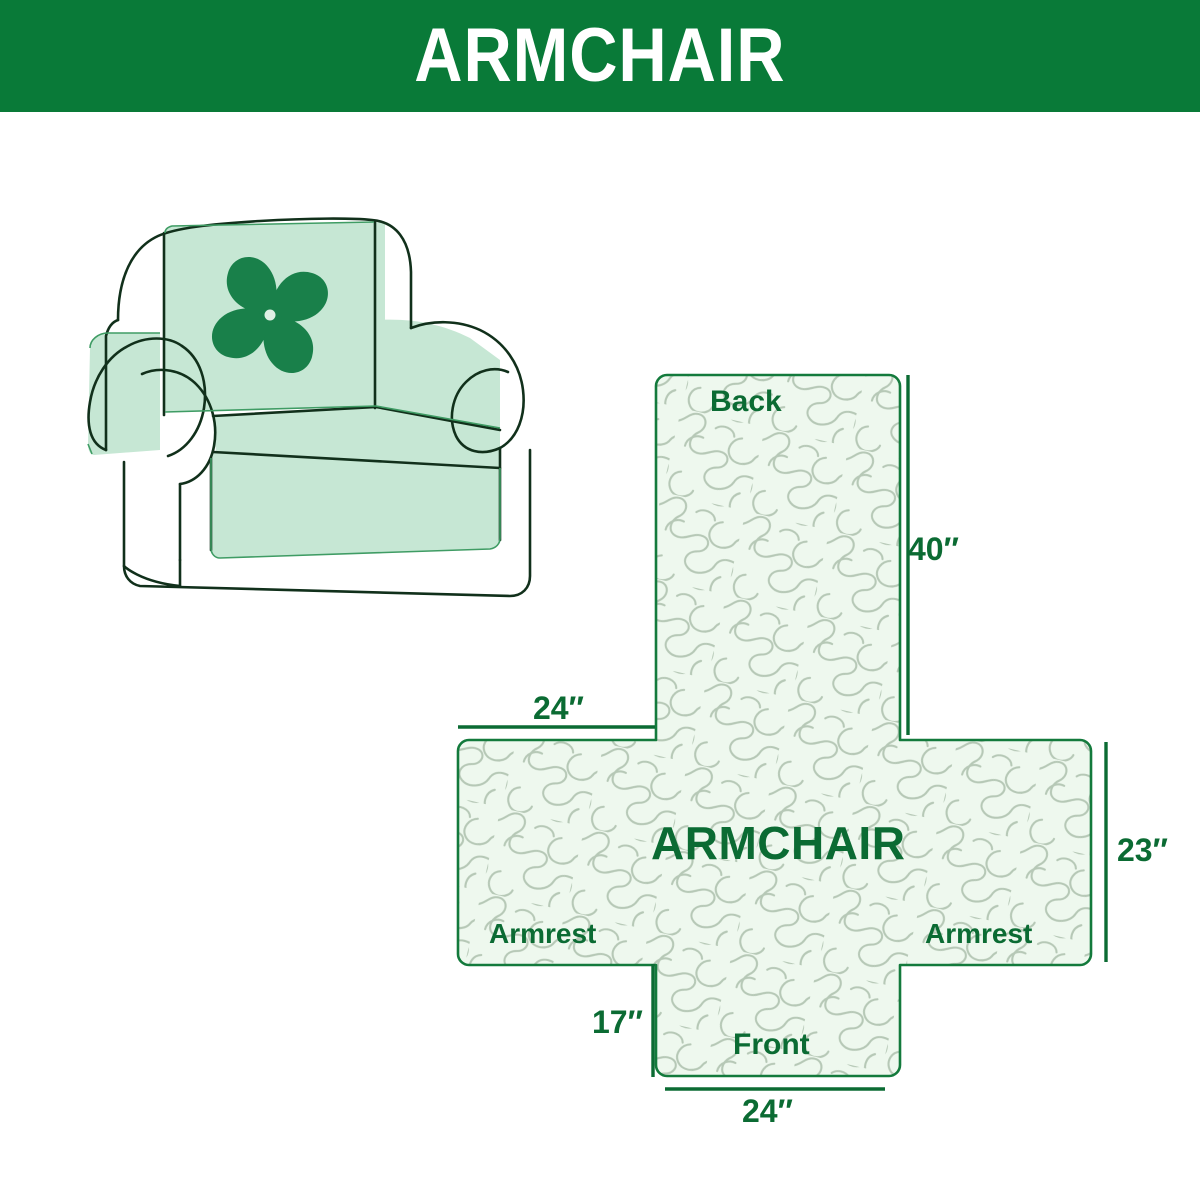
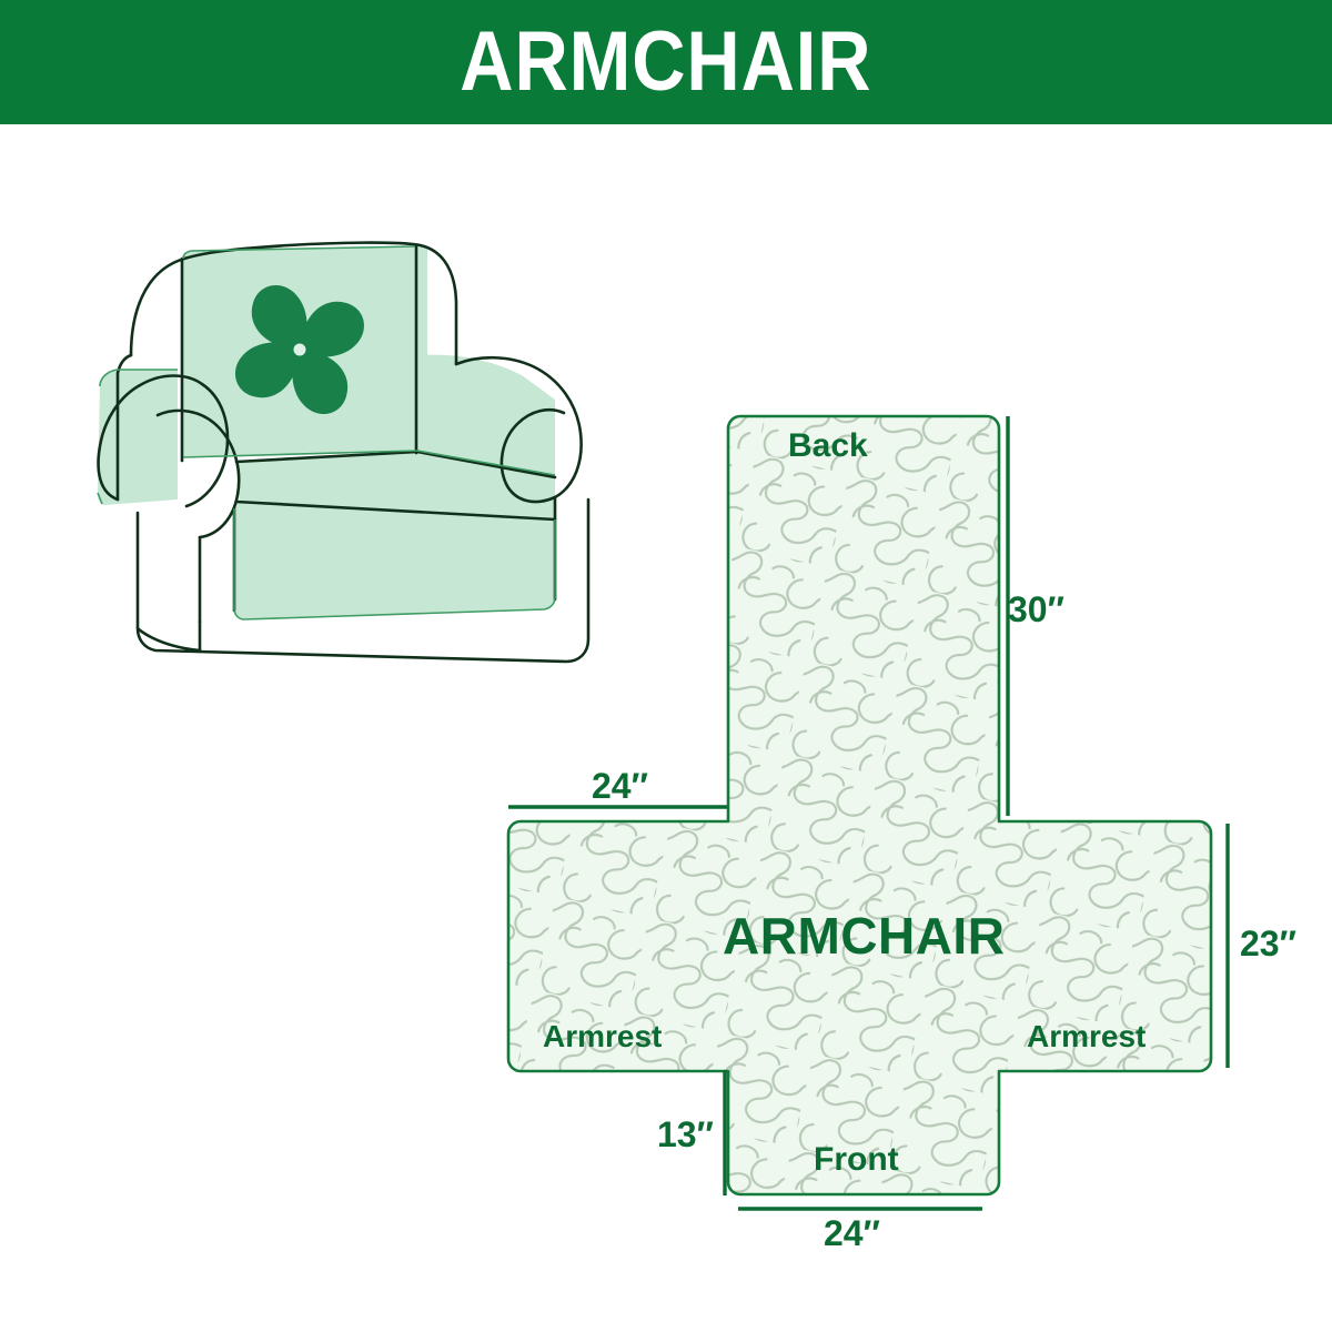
  ARMCHAIR
  Back
  ARMCHAIR
  Armrest
  Armrest
  Front
- 40″
+ 30″
  23″
  24″
  24″
- 17″
+ 13″
